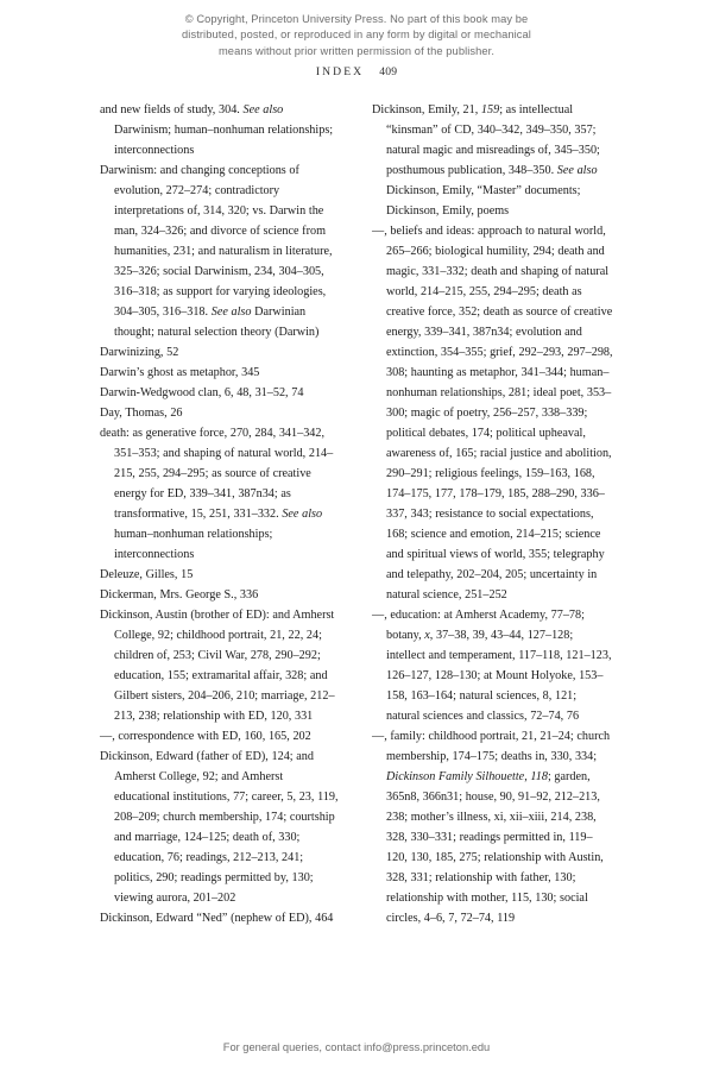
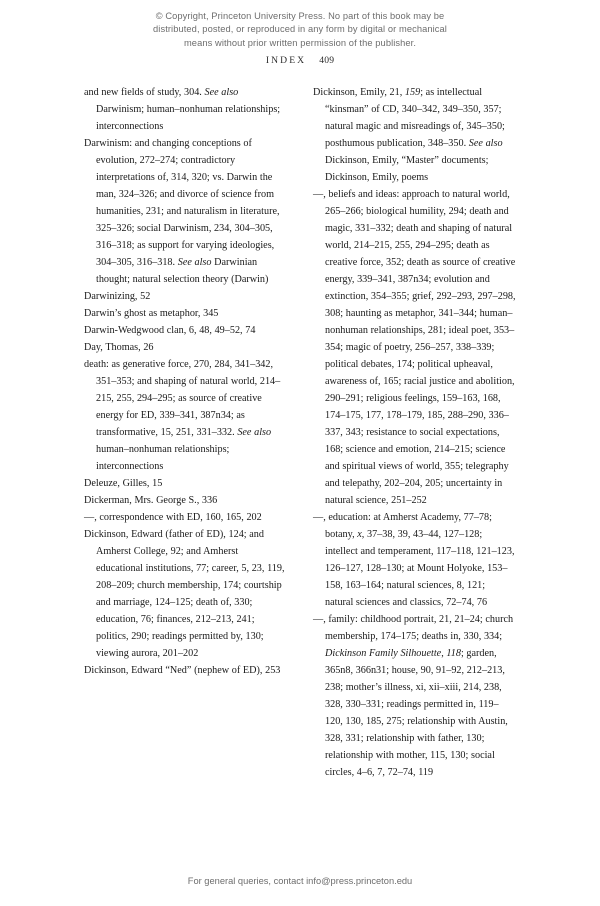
  © Copyright, Princeton University Press. No part of this book may be
  distributed, posted, or reproduced in any form by digital or mechanical
  means without prior written permission of the publisher.
  INDEX 409
  and new fields of study, 304. See also Darwinism; human–nonhuman relationships; interconnections
  Darwinism: and changing conceptions of evolution, 272–274; contradictory interpretations of, 314, 320; vs. Darwin the man, 324–326; and divorce of science from humanities, 231; and naturalism in literature, 325–326; social Darwinism, 234, 304–305, 316–318; as support for varying ideologies, 304–305, 316–318. See also Darwinian thought; natural selection theory (Darwin)
  Darwinizing, 52
  Darwin’s ghost as metaphor, 345
- Darwin-Wedgwood clan, 6, 48, 31–52, 74
+ Darwin-Wedgwood clan, 6, 48, 49–52, 74
  Day, Thomas, 26
  death: as generative force, 270, 284, 341–342, 351–353; and shaping of natural world, 214–215, 255, 294–295; as source of creative energy for ED, 339–341, 387n34; as transformative, 15, 251, 331–332. See also human–nonhuman relationships; interconnections
  Deleuze, Gilles, 15
  Dickerman, Mrs. George S., 336
- Dickinson, Austin (brother of ED): and Amherst College, 92; childhood portrait, 21, 22, 24; children of, 253; Civil War, 278, 290–292; education, 155; extramarital affair, 328; and Gilbert sisters, 204–206, 210; marriage, 212–213, 238; relationship with ED, 120, 331
  —, correspondence with ED, 160, 165, 202
- Dickinson, Edward (father of ED), 124; and Amherst College, 92; and Amherst educational institutions, 77; career, 5, 23, 119, 208–209; church membership, 174; courtship and marriage, 124–125; death of, 330; education, 76; readings, 212–213, 241; politics, 290; readings permitted by, 130; viewing aurora, 201–202
+ Dickinson, Edward (father of ED), 124; and Amherst College, 92; and Amherst educational institutions, 77; career, 5, 23, 119, 208–209; church membership, 174; courtship and marriage, 124–125; death of, 330; education, 76; finances, 212–213, 241; politics, 290; readings permitted by, 130; viewing aurora, 201–202
- Dickinson, Edward “Ned” (nephew of ED), 464
+ Dickinson, Edward “Ned” (nephew of ED), 253
  Dickinson, Emily, 21, 159; as intellectual “kinsman” of CD, 340–342, 349–350, 357; natural magic and misreadings of, 345–350; posthumous publication, 348–350. See also Dickinson, Emily, “Master” documents; Dickinson, Emily, poems
- —, beliefs and ideas: approach to natural world, 265–266; biological humility, 294; death and magic, 331–332; death and shaping of natural world, 214–215, 255, 294–295; death as creative force, 352; death as source of creative energy, 339–341, 387n34; evolution and extinction, 354–355; grief, 292–293, 297–298, 308; haunting as metaphor, 341–344; human–nonhuman relationships, 281; ideal poet, 353–300; magic of poetry, 256–257, 338–339; political debates, 174; political upheaval, awareness of, 165; racial justice and abolition, 290–291; religious feelings, 159–163, 168, 174–175, 177, 178–179, 185, 288–290, 336–337, 343; resistance to social expectations, 168; science and emotion, 214–215; science and spiritual views of world, 355; telegraphy and telepathy, 202–204, 205; uncertainty in natural science, 251–252
+ —, beliefs and ideas: approach to natural world, 265–266; biological humility, 294; death and magic, 331–332; death and shaping of natural world, 214–215, 255, 294–295; death as creative force, 352; death as source of creative energy, 339–341, 387n34; evolution and extinction, 354–355; grief, 292–293, 297–298, 308; haunting as metaphor, 341–344; human–nonhuman relationships, 281; ideal poet, 353–354; magic of poetry, 256–257, 338–339; political debates, 174; political upheaval, awareness of, 165; racial justice and abolition, 290–291; religious feelings, 159–163, 168, 174–175, 177, 178–179, 185, 288–290, 336–337, 343; resistance to social expectations, 168; science and emotion, 214–215; science and spiritual views of world, 355; telegraphy and telepathy, 202–204, 205; uncertainty in natural science, 251–252
  —, education: at Amherst Academy, 77–78; botany, x, 37–38, 39, 43–44, 127–128; intellect and temperament, 117–118, 121–123, 126–127, 128–130; at Mount Holyoke, 153–158, 163–164; natural sciences, 8, 121; natural sciences and classics, 72–74, 76
  —, family: childhood portrait, 21, 21–24; church membership, 174–175; deaths in, 330, 334; Dickinson Family Silhouette, 118; garden, 365n8, 366n31; house, 90, 91–92, 212–213, 238; mother’s illness, xi, xii–xiii, 214, 238, 328, 330–331; readings permitted in, 119–120, 130, 185, 275; relationship with Austin, 328, 331; relationship with father, 130; relationship with mother, 115, 130; social circles, 4–6, 7, 72–74, 119
  For general queries, contact info@press.princeton.edu
